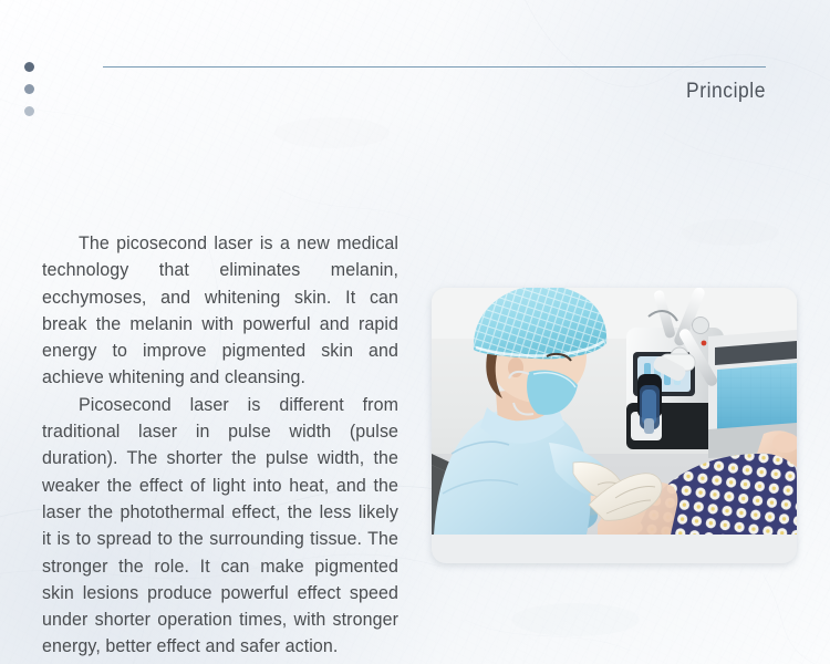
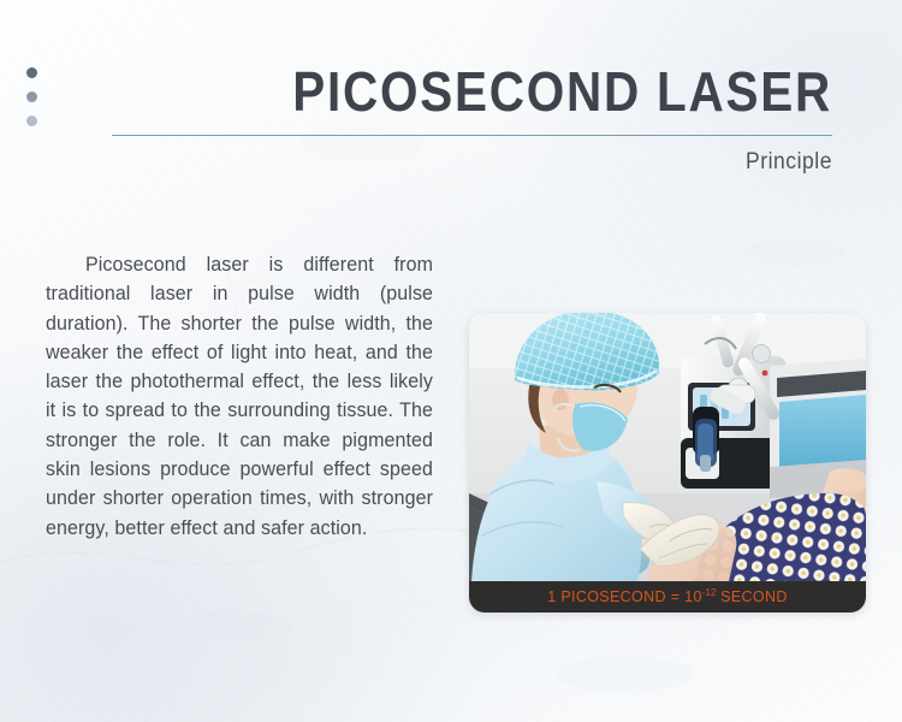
+ PICOSECOND LASER
  Principle
- The picosecond laser is a new medical technology that eliminates melanin, ecchymoses, and whitening skin. It can break the melanin with powerful and rapid energy to improve pigmented skin and achieve whitening and cleansing.
  Picosecond laser is different from traditional laser in pulse width (pulse duration). The shorter the pulse width, the weaker the effect of light into heat, and the laser the photothermal effect, the less likely it is to spread to the surrounding tissue. The stronger the role. It can make pigmented skin lesions produce powerful effect speed under shorter operation times, with stronger energy, better effect and safer action.
+ 1 PICOSECOND = 10-12 SECOND
